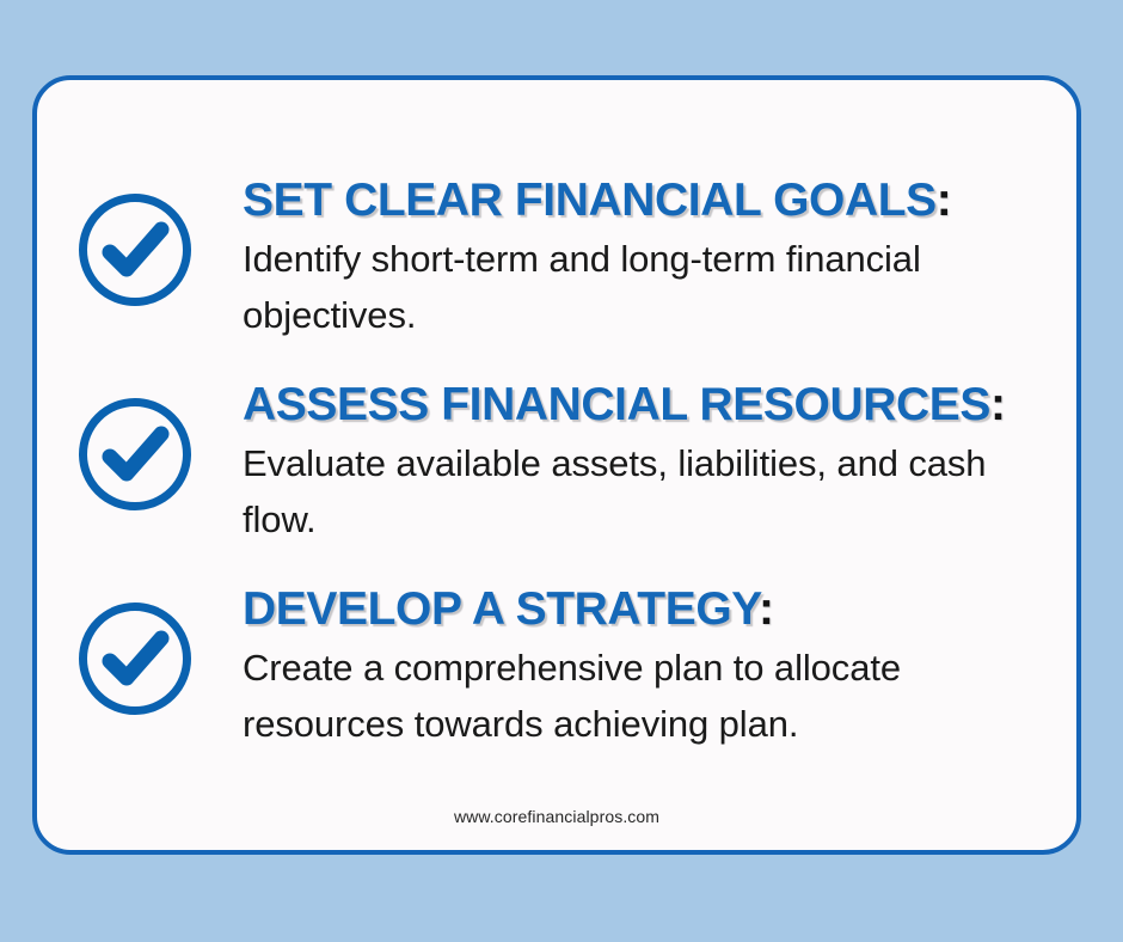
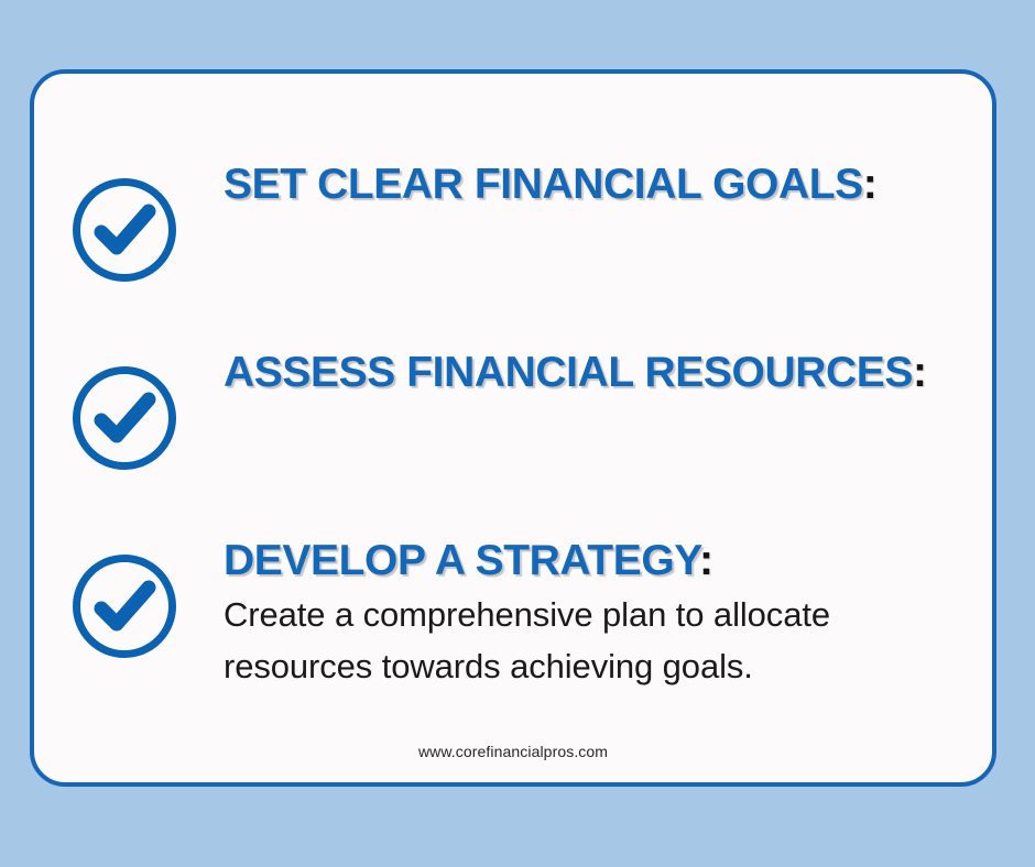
  SET CLEAR FINANCIAL GOALS:
- Identify short-term and long-term financial objectives.
  ASSESS FINANCIAL RESOURCES:
- Evaluate available assets, liabilities, and cash flow.
  DEVELOP A STRATEGY:
- Create a comprehensive plan to allocate resources towards achieving plan.
+ Create a comprehensive plan to allocate resources towards achieving goals.
  www.corefinancialpros.com
